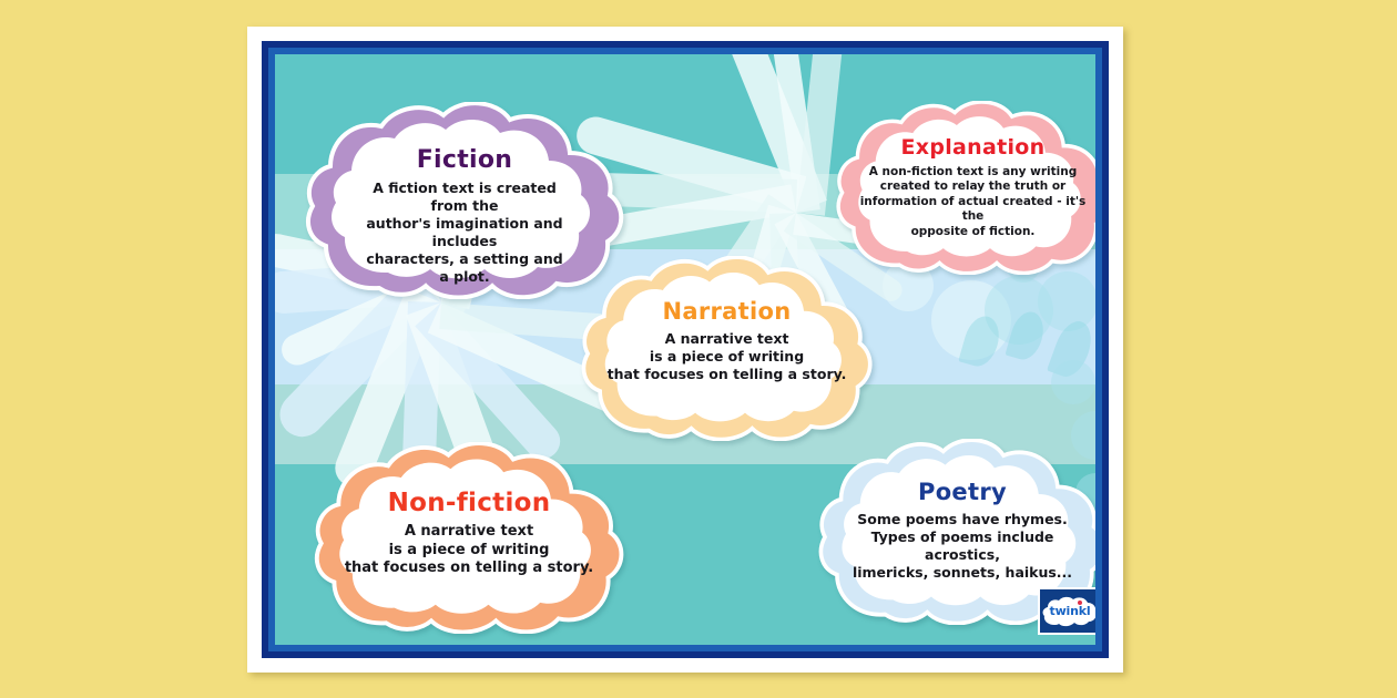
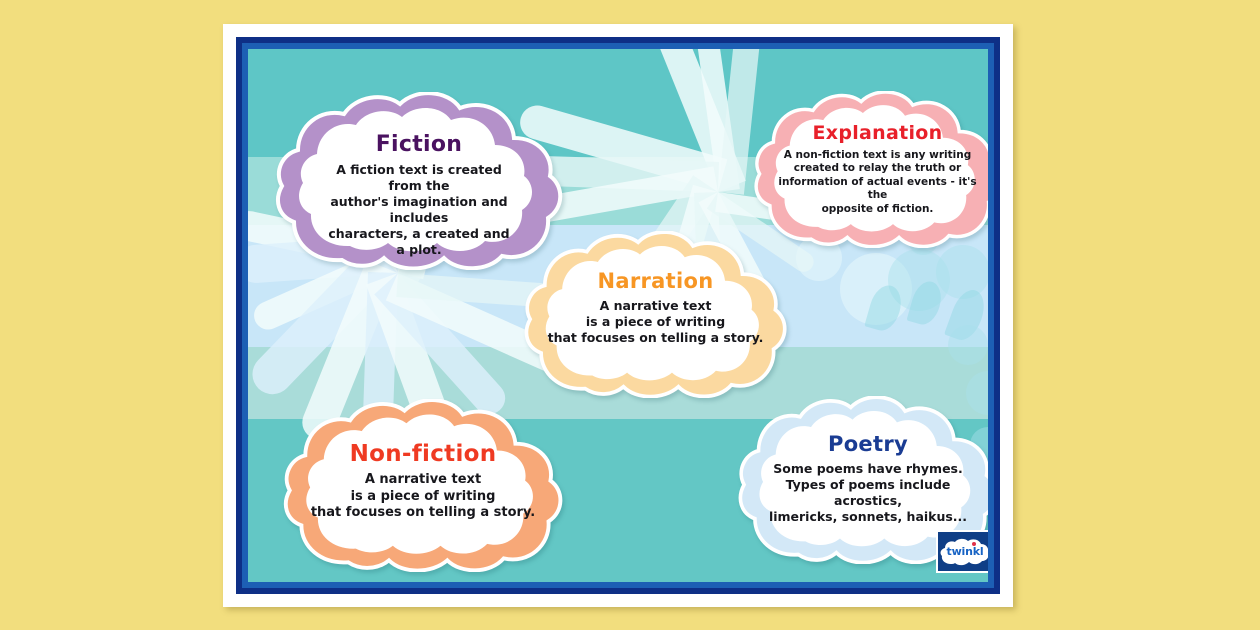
  Fiction
  A fiction text is created from the
  author's imagination and includes
- characters, a setting and a plot.
+ characters, a created and a plot.
  Explanation
  A non-fiction text is any writing
  created to relay the truth or
- information of actual created - it's the
+ information of actual events - it's the
  opposite of fiction.
  Narration
  A narrative text
  is a piece of writing
  that focuses on telling a story.
  Non-fiction
  A narrative text
  is a piece of writing
  that focuses on telling a story.
  Poetry
  Some poems have rhymes.
  Types of poems include acrostics,
  limericks, sonnets, haikus...
  twinkl
